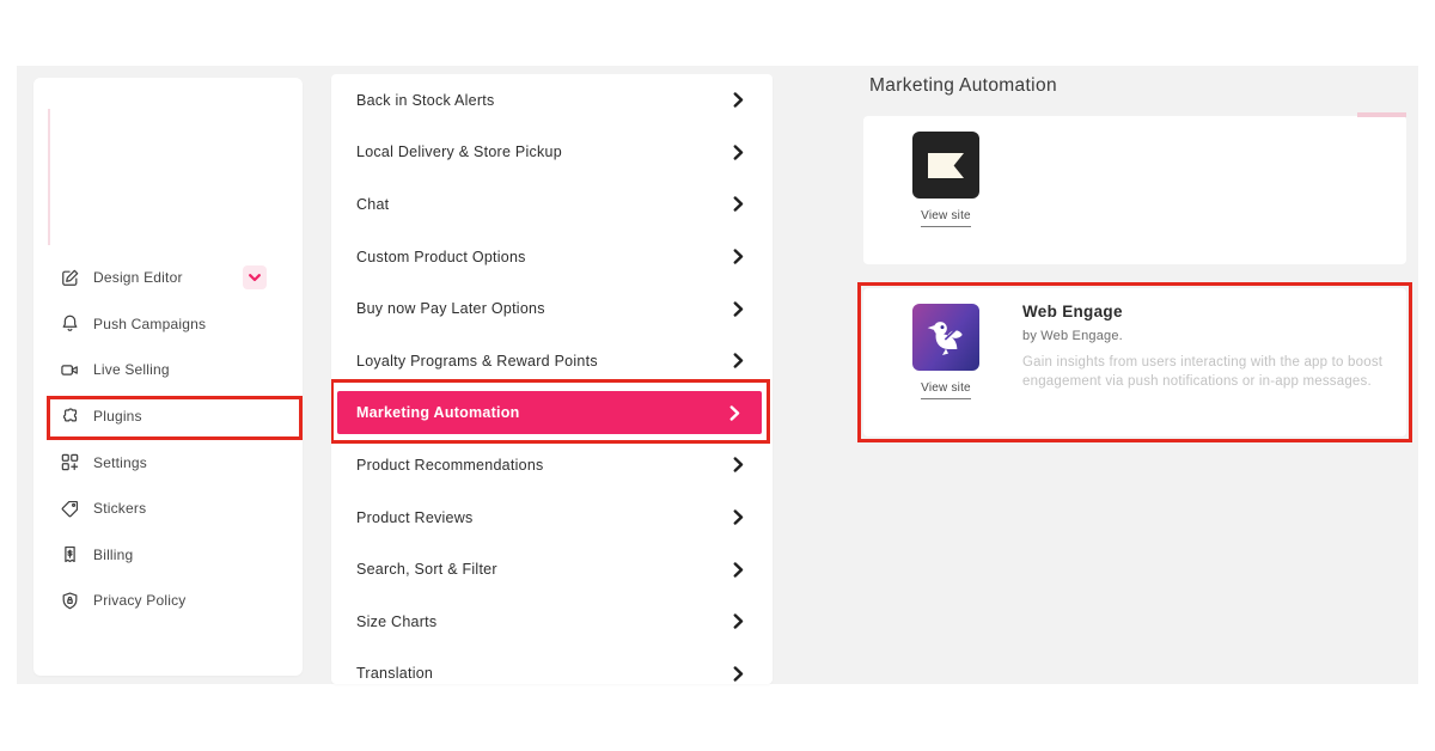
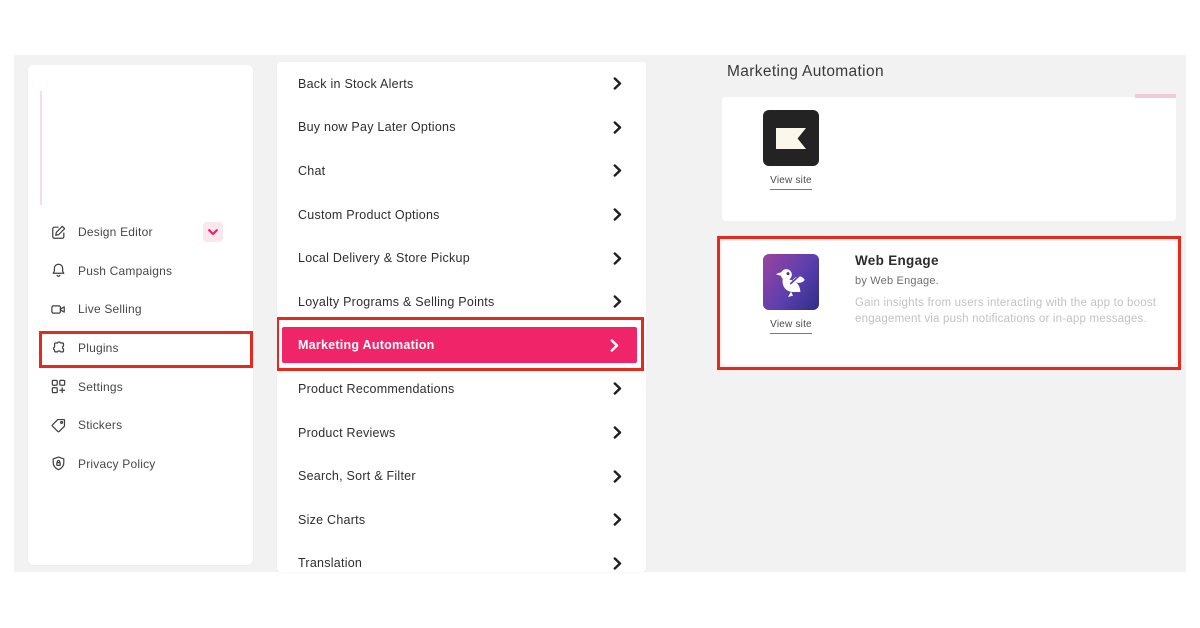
  Design Editor
  Push Campaigns
  Live Selling
  Plugins
  Settings
  Stickers
- Billing
  Privacy Policy
  Back in Stock Alerts
- Local Delivery & Store Pickup
+ Buy now Pay Later Options
  Chat
  Custom Product Options
- Buy now Pay Later Options
+ Local Delivery & Store Pickup
- Loyalty Programs & Reward Points
+ Loyalty Programs & Selling Points
  Marketing Automation
  Product Recommendations
  Product Reviews
  Search, Sort & Filter
  Size Charts
  Translation
  Marketing Automation
  View site
  View site
  Web Engage
  by Web Engage.
  Gain insights from users interacting with the app to boost engagement via push notifications or in-app messages.
